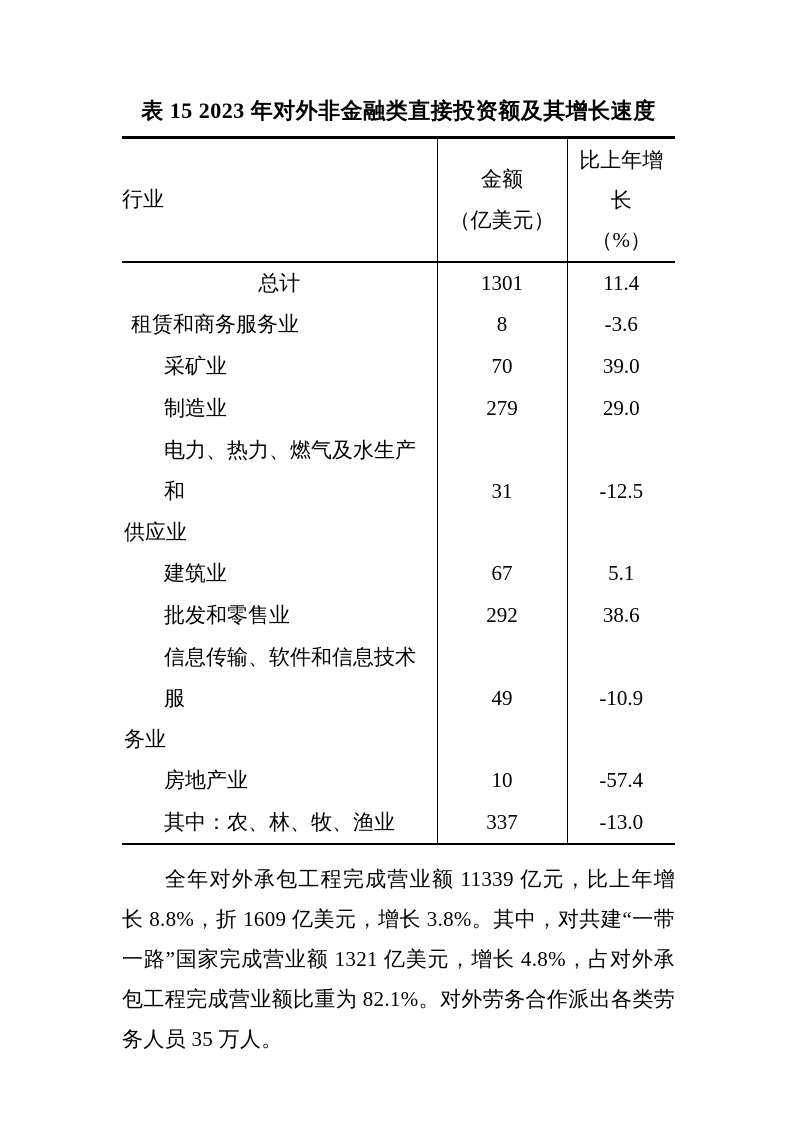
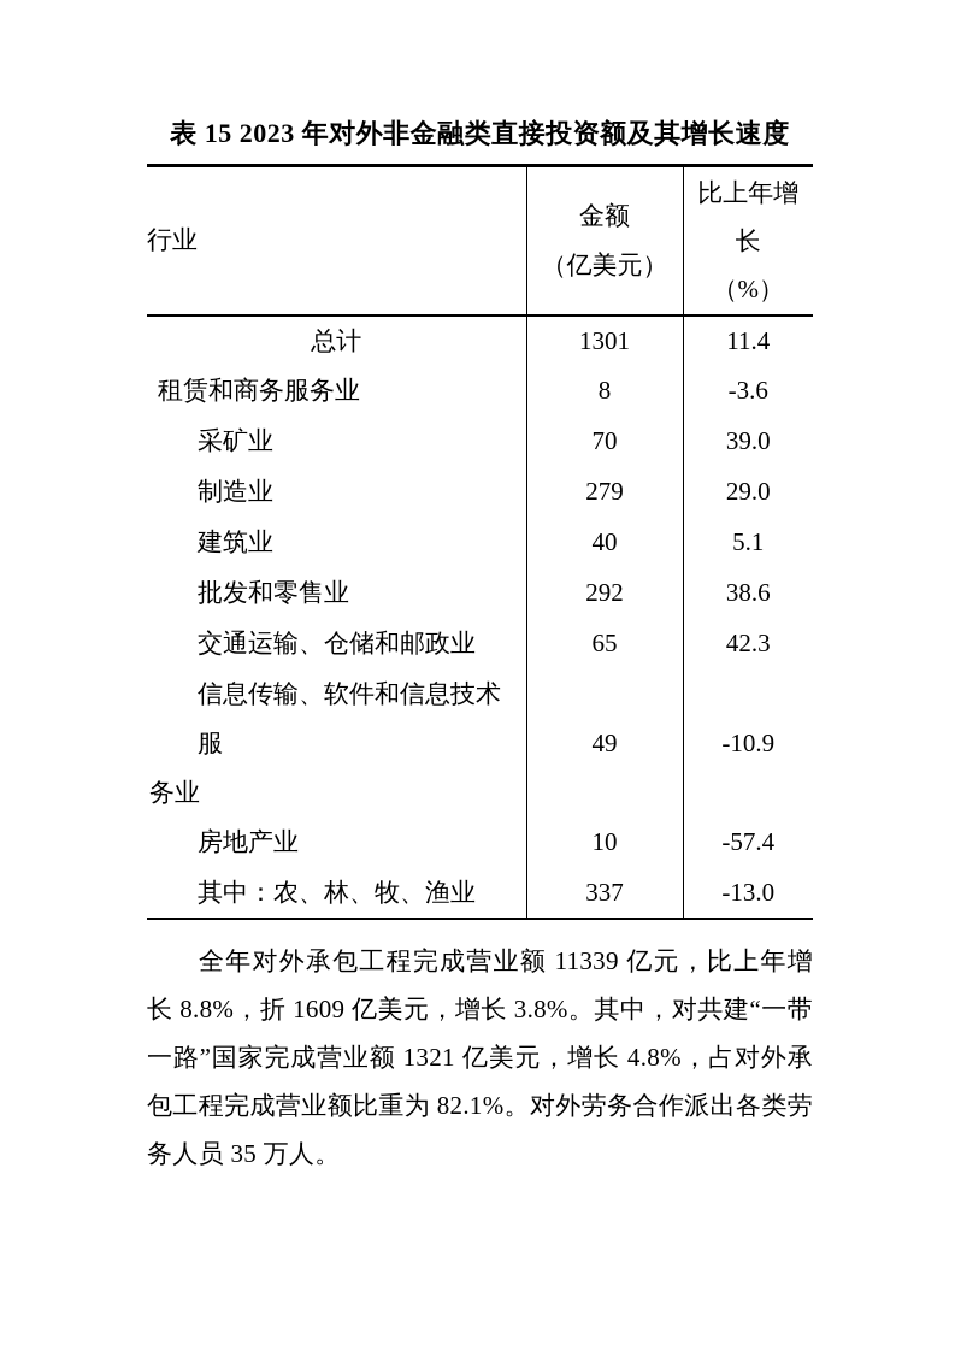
  表 15 2023 年对外非金融类直接投资额及其增长速度
  行业	金额 （亿美元）	比上年增 长 （%）
  总计	1301	11.4
  租赁和商务服务业	8	-3.6
  采矿业	70	39.0
  制造业	279	29.0
- 电力、热力、燃气及水生产和 供应业	31	-12.5
- 建筑业	67	5.1
+ 建筑业	40	5.1
  批发和零售业	292	38.6
+ 交通运输、仓储和邮政业	65	42.3
  信息传输、软件和信息技术服 务业	49	-10.9
  房地产业	10	-57.4
  其中：农、林、牧、渔业	337	-13.0
  全年对外承包工程完成营业额 11339 亿元，比上年增长 8.8%，折 1609 亿美元，增长 3.8%。其中，对共建“一带一路”国家完成营业额 1321 亿美元，增长 4.8%，占对外承包工程完成营业额比重为 82.1%。对外劳务合作派出各类劳务人员 35 万人。
